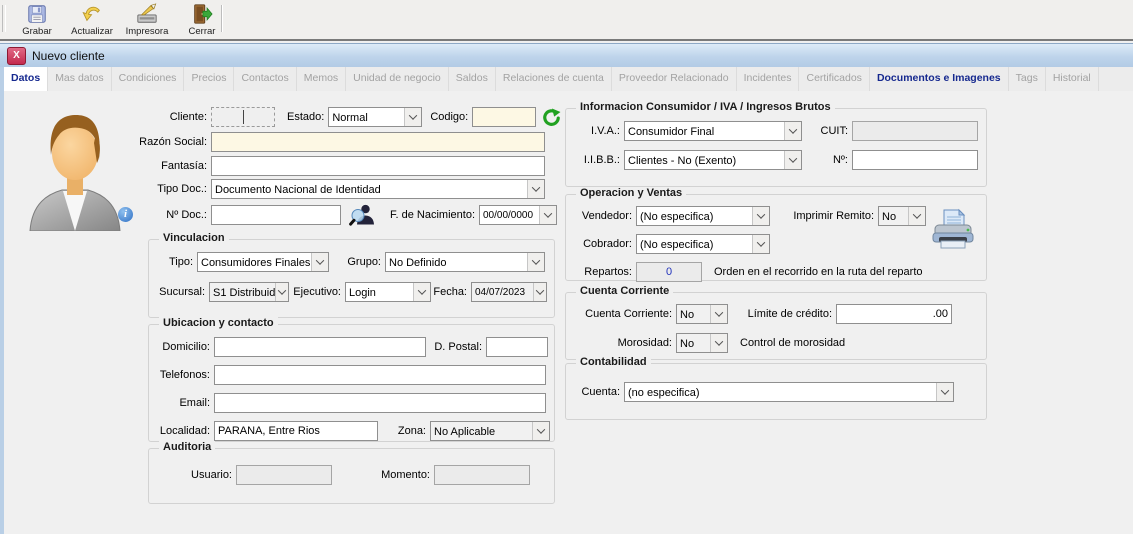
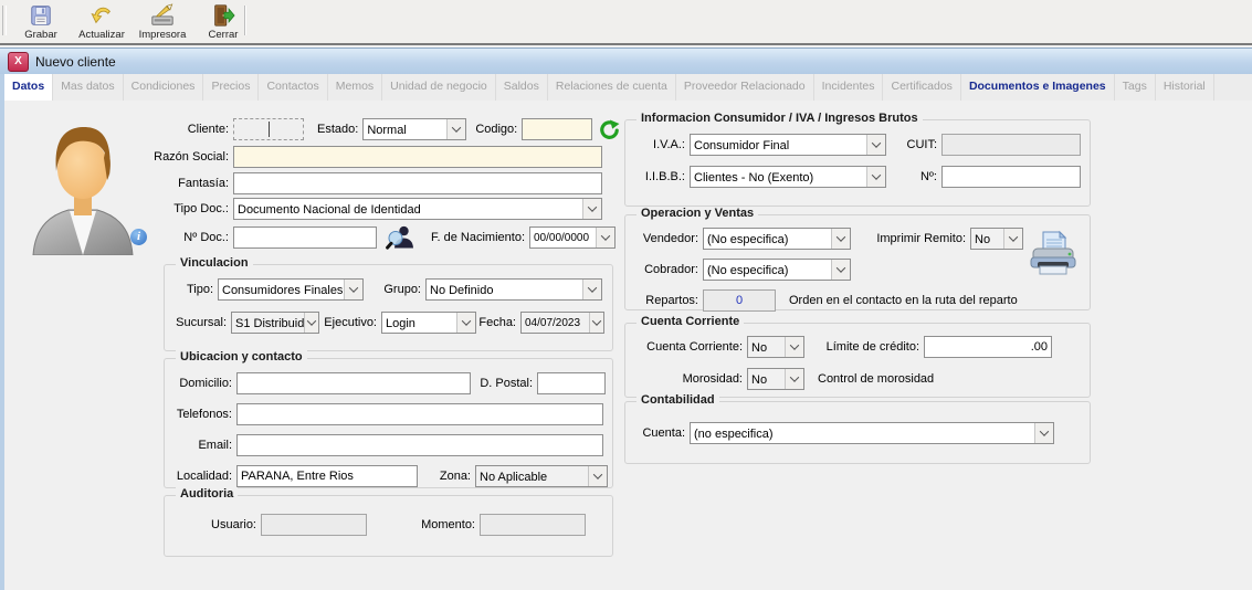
  Grabar
  Actualizar
  Impresora
  Cerrar
  X
  Nuevo cliente
  Datos
  Mas datos
  Condiciones
  Precios
  Contactos
  Memos
  Unidad de negocio
  Saldos
  Relaciones de cuenta
  Proveedor Relacionado
  Incidentes
  Certificados
  Documentos e Imagenes
  Tags
  Historial
  Cliente:
  Estado:
  Normal
  Codigo:
  Razón Social:
  Fantasía:
  Tipo Doc.:
  Documento Nacional de Identidad
  i
  Nº Doc.:
  F. de Nacimiento:
  00/00/0000
  Vinculacion
  Tipo:
  Consumidores Finales
  Grupo:
  No Definido
  Sucursal:
  S1 Distribuid
  Ejecutivo:
  Login
  Fecha:
  04/07/2023
  Ubicacion y contacto
  Domicilio:
  D. Postal:
  Telefonos:
  Email:
  Localidad:
  PARANA, Entre Rios
  Zona:
  No Aplicable
  Auditoria
  Usuario:
  Momento:
  Informacion Consumidor / IVA / Ingresos Brutos
  I.V.A.:
  Consumidor Final
  CUIT:
  I.I.B.B.:
  Clientes - No (Exento)
  Nº:
  Operacion y Ventas
  Vendedor:
  (No especifica)
  Imprimir Remito:
  No
  Cobrador:
  (No especifica)
  Repartos:
  0
- Orden en el recorrido en la ruta del reparto
+ Orden en el contacto en la ruta del reparto
  Cuenta Corriente
  Cuenta Corriente:
  No
  Límite de crédito:
  .00
  Morosidad:
  No
  Control de morosidad
  Contabilidad
  Cuenta:
  (no especifica)
